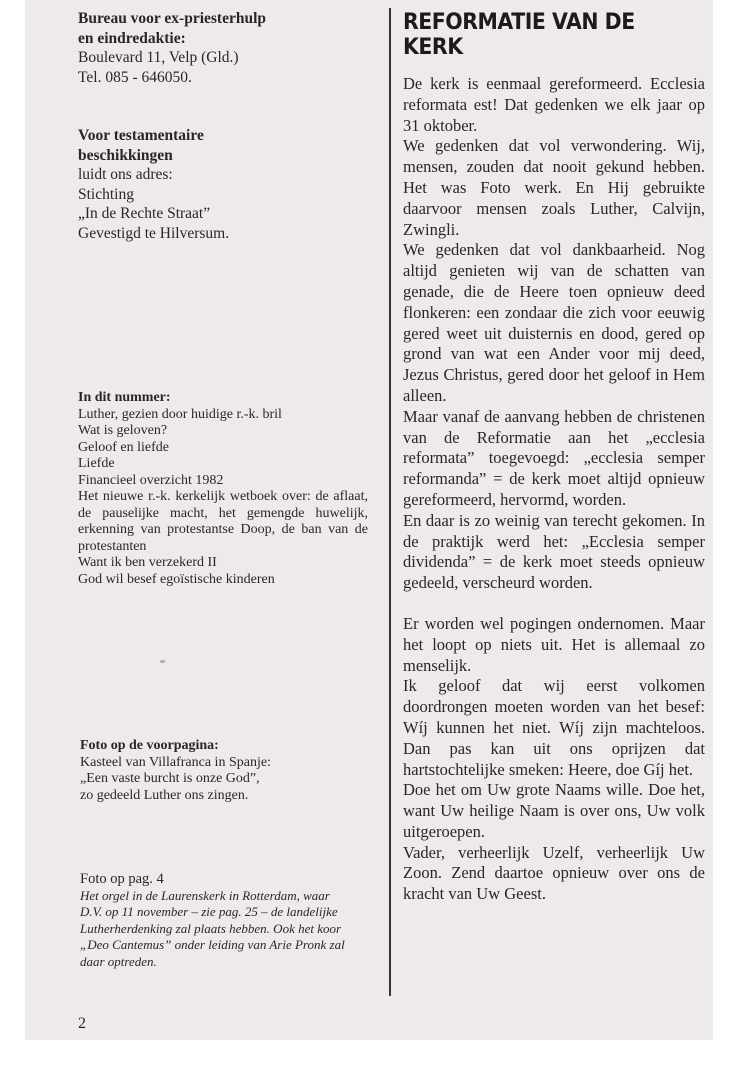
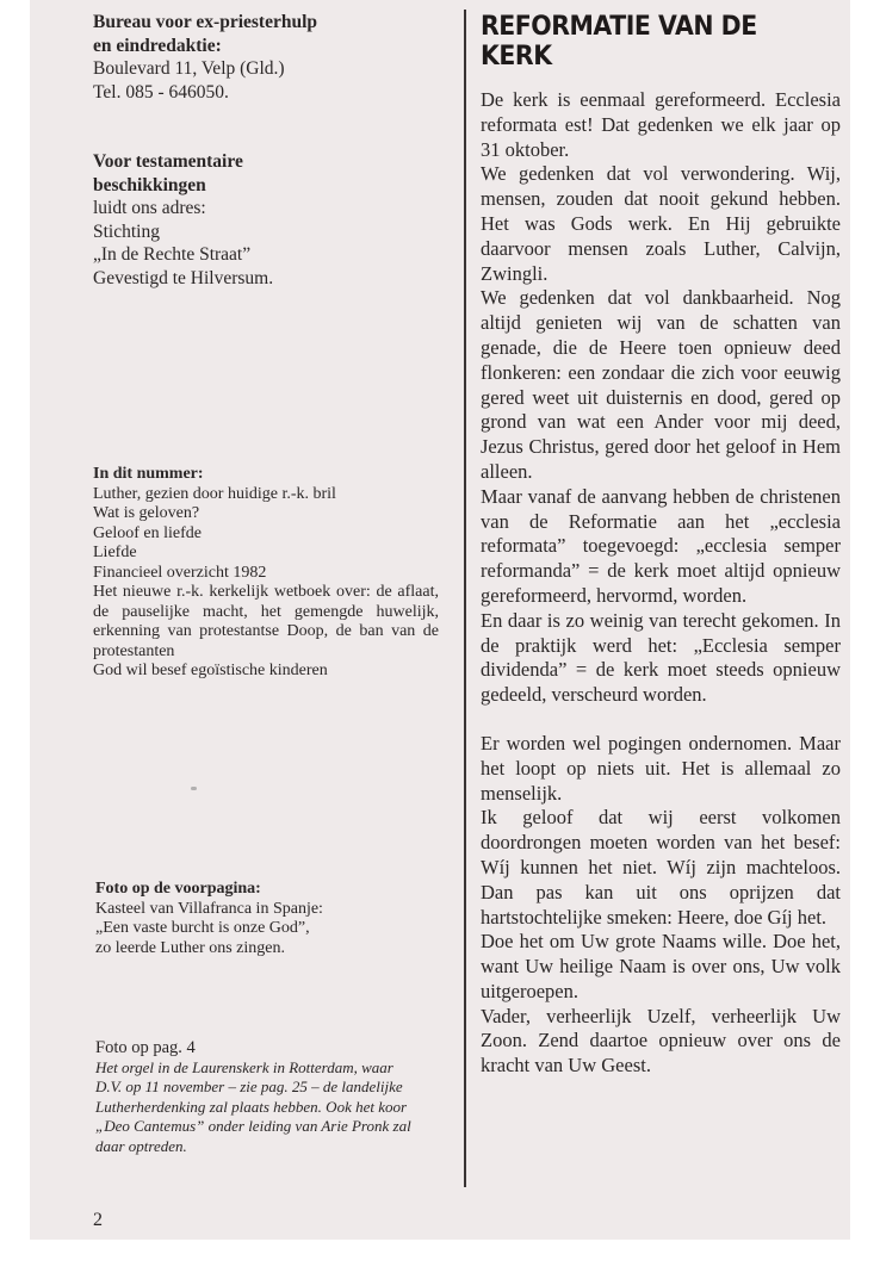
  Bureau voor ex-priesterhulp
  en eindredaktie:
  Boulevard 11, Velp (Gld.)
  Tel. 085 - 646050.
  Voor testamentaire
  beschikkingen
  luidt ons adres:
  Stichting
  „In de Rechte Straat”
  Gevestigd te Hilversum.
  In dit nummer:
  Luther, gezien door huidige r.-k. bril
  Wat is geloven?
  Geloof en liefde
  Liefde
  Financieel overzicht 1982
  Het nieuwe r.-k. kerkelijk wetboek over: de aflaat, de pauselijke macht, het gemengde huwelijk, erkenning van protestantse Doop, de ban van de protestanten
- Want ik ben verzekerd II
  God wil besef egoïstische kinderen
  Foto op de voorpagina:
  Kasteel van Villafranca in Spanje:
  „Een vaste burcht is onze God”,
- zo gedeeld Luther ons zingen.
+ zo leerde Luther ons zingen.
  Foto op pag. 4
  Het orgel in de Laurenskerk in Rotterdam, waar D.V. op 11 november – zie pag. 25 – de landelijke Lutherherdenking zal plaats hebben. Ook het koor „Deo Cantemus” onder leiding van Arie Pronk zal daar optreden.
  2
  REFORMATIE VAN DE KERK
  De kerk is eenmaal gereformeerd. Ecclesia reformata est! Dat gedenken we elk jaar op 31 oktober.
- We gedenken dat vol verwondering. Wij, mensen, zouden dat nooit gekund hebben. Het was Foto werk. En Hij gebruikte daarvoor mensen zoals Luther, Calvijn, Zwingli.
+ We gedenken dat vol verwondering. Wij, mensen, zouden dat nooit gekund hebben. Het was Gods werk. En Hij gebruikte daarvoor mensen zoals Luther, Calvijn, Zwingli.
  We gedenken dat vol dankbaarheid. Nog altijd genieten wij van de schatten van genade, die de Heere toen opnieuw deed flonkeren: een zondaar die zich voor eeuwig gered weet uit duisternis en dood, gered op grond van wat een Ander voor mij deed, Jezus Christus, gered door het geloof in Hem alleen.
  Maar vanaf de aanvang hebben de christenen van de Reformatie aan het „ecclesia reformata” toegevoegd: „ecclesia semper reformanda” = de kerk moet altijd opnieuw gereformeerd, hervormd, worden.
  En daar is zo weinig van terecht gekomen. In de praktijk werd het: „Ecclesia semper dividenda” = de kerk moet steeds opnieuw gedeeld, verscheurd worden.
  Er worden wel pogingen ondernomen. Maar het loopt op niets uit. Het is allemaal zo menselijk.
  Ik geloof dat wij eerst volkomen doordrongen moeten worden van het besef: Wíj kunnen het niet. Wíj zijn machteloos. Dan pas kan uit ons oprijzen dat hartstochtelijke smeken: Heere, doe Gíj het.
  Doe het om Uw grote Naams wille. Doe het, want Uw heilige Naam is over ons, Uw volk uitgeroepen.
  Vader, verheerlijk Uzelf, verheerlijk Uw Zoon. Zend daartoe opnieuw over ons de kracht van Uw Geest.
